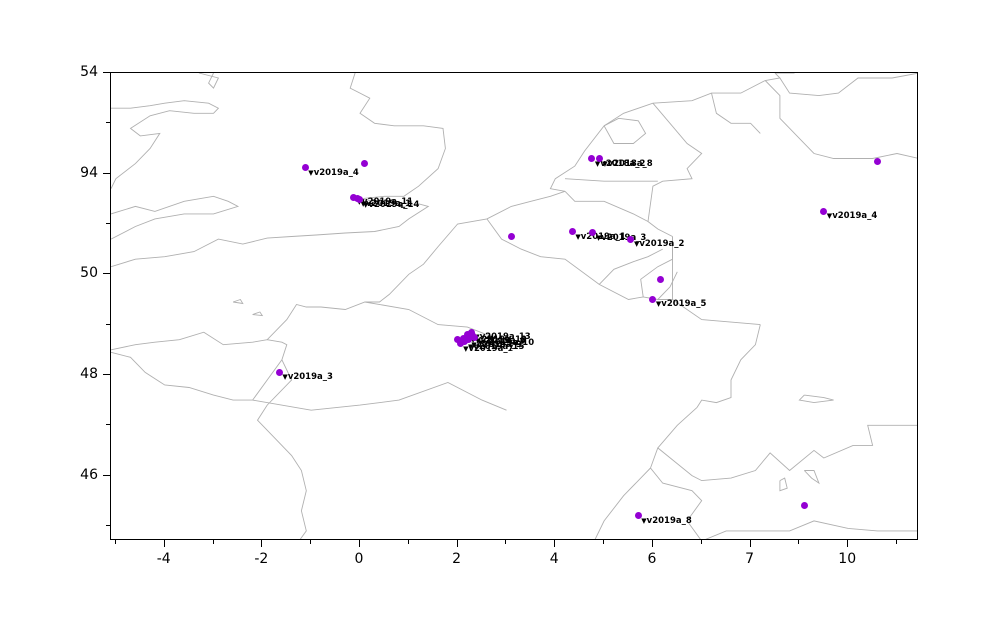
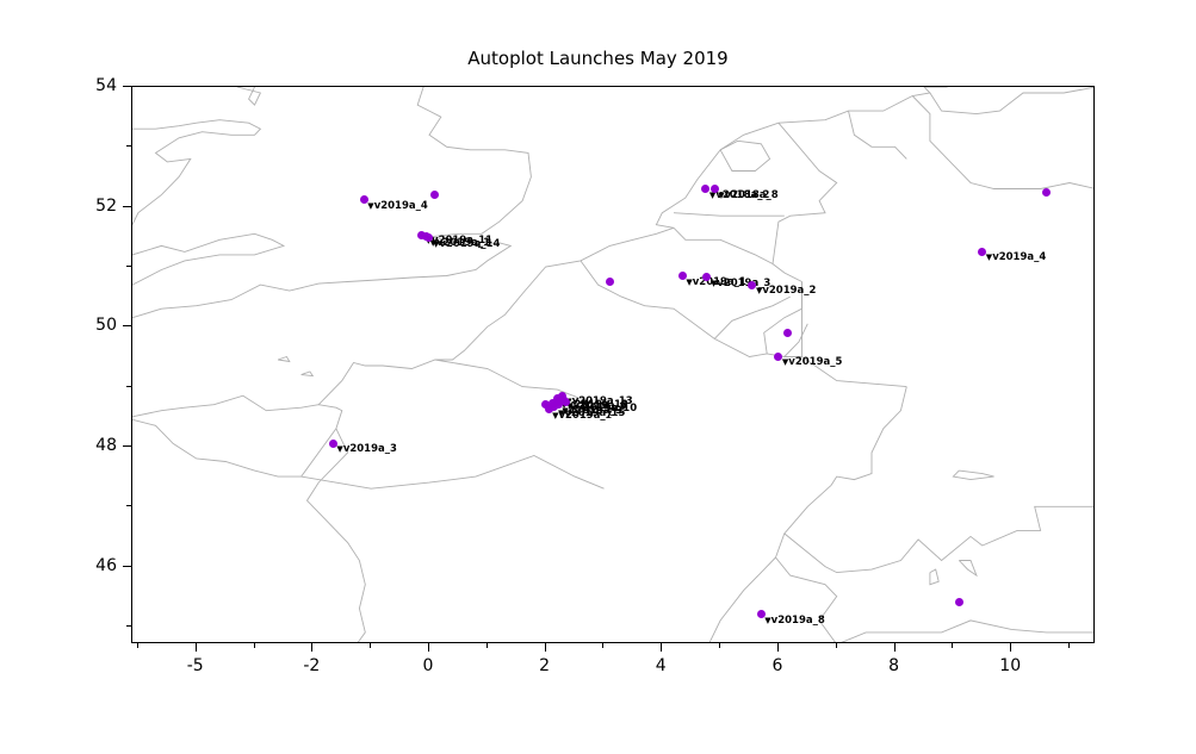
+ Autoplot Launches May 2019
  ▼v2019a_4
  v2019a_11
  ▼v2019a_1
  ▼v2019a_14
  ▼v2018a_2
  ▼v2018a_8
  ▼v2019a_1
  ▼v201_3
  ▼v2019a_2
  ▼v2019a_5
  ▼v2019a_4
  ▼v2019a_8
  ▼v2019a_3
  v2019a_12
  v2019a_13
  ▼v2019a_6
  ▼v2019a_9
  ▼v2019a_10
  ▼v2019a_7
  ▼v2019a_15
- -4
+ -5
  -2
  0
  2
  4
  6
- 7
+ 8
  10
  46
  48
  50
- 94
+ 52
  54
